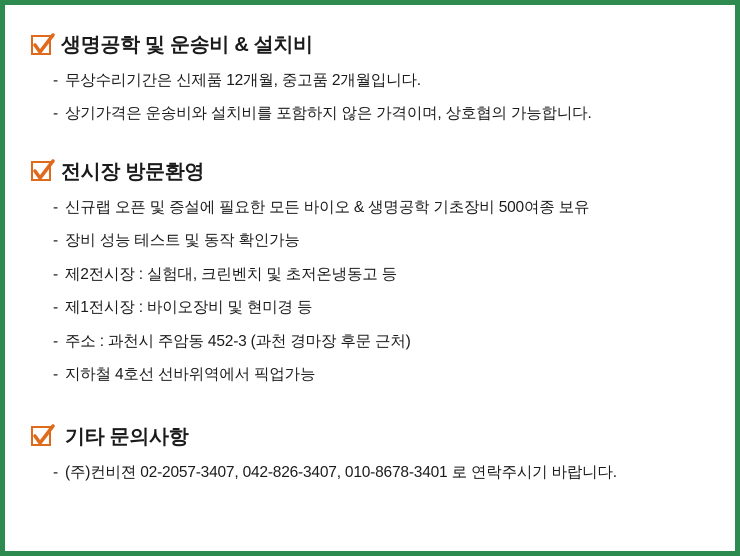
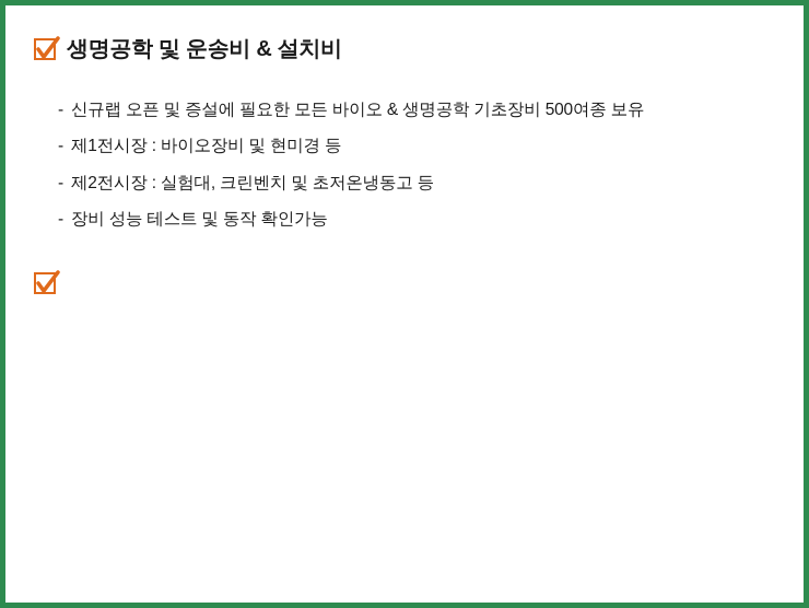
  생명공학 및 운송비 & 설치비
- - 무상수리기간은 신제품 12개월, 중고품 2개월입니다.
- - 상기가격은 운송비와 설치비를 포함하지 않은 가격이며, 상호협의 가능합니다.
- 전시장 방문환영
  - 신규랩 오픈 및 증설에 필요한 모든 바이오 & 생명공학 기초장비 500여종 보유
- - 장비 성능 테스트 및 동작 확인가능
+ - 제1전시장 : 바이오장비 및 현미경 등
  - 제2전시장 : 실험대, 크린벤치 및 초저온냉동고 등
- - 제1전시장 : 바이오장비 및 현미경 등
+ - 장비 성능 테스트 및 동작 확인가능
- - 주소 : 과천시 주암동 452-3 (과천 경마장 후문 근처)
- - 지하철 4호선 선바위역에서 픽업가능
- 기타 문의사항
- - (주)컨비젼 02-2057-3407, 042-826-3407, 010-8678-3401 로 연락주시기 바랍니다.
